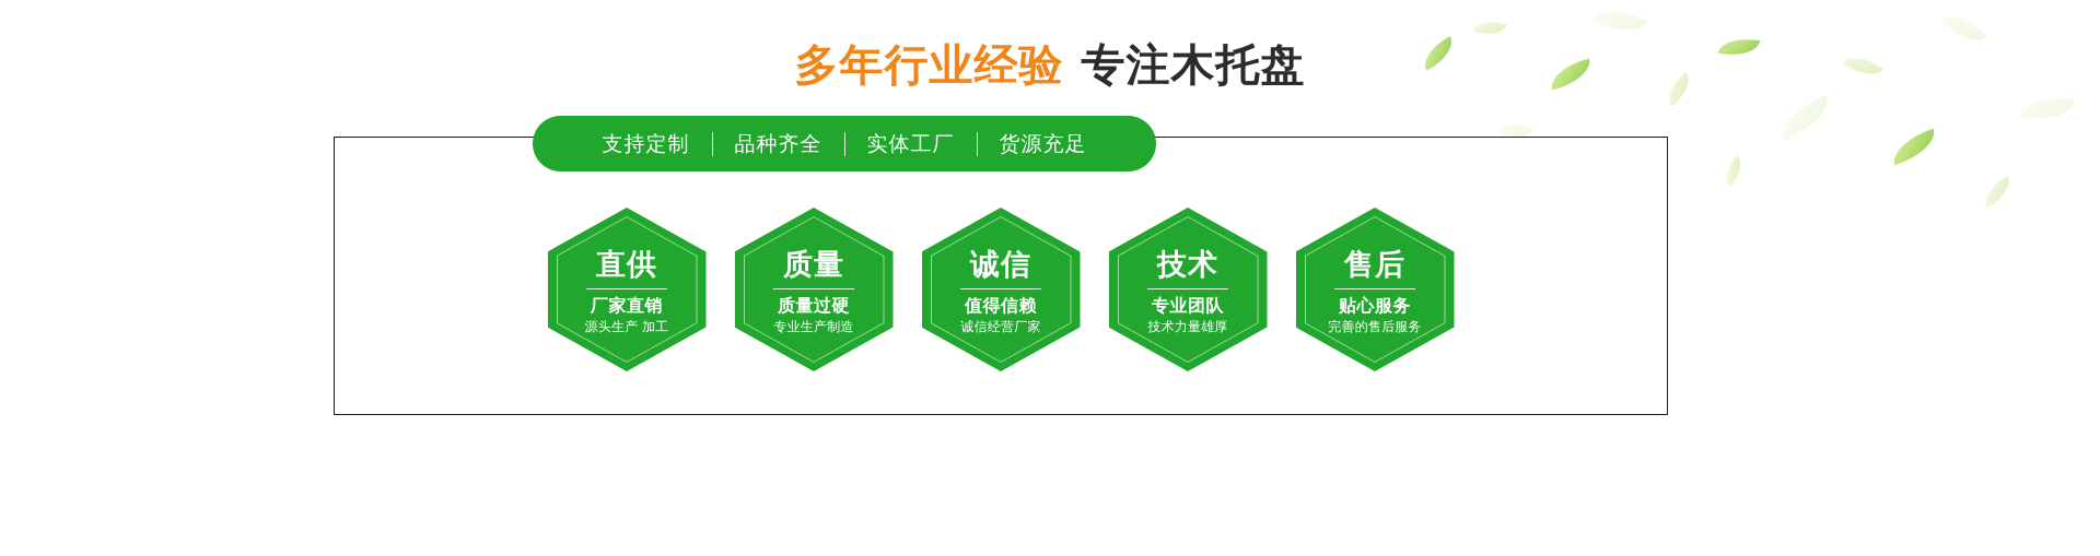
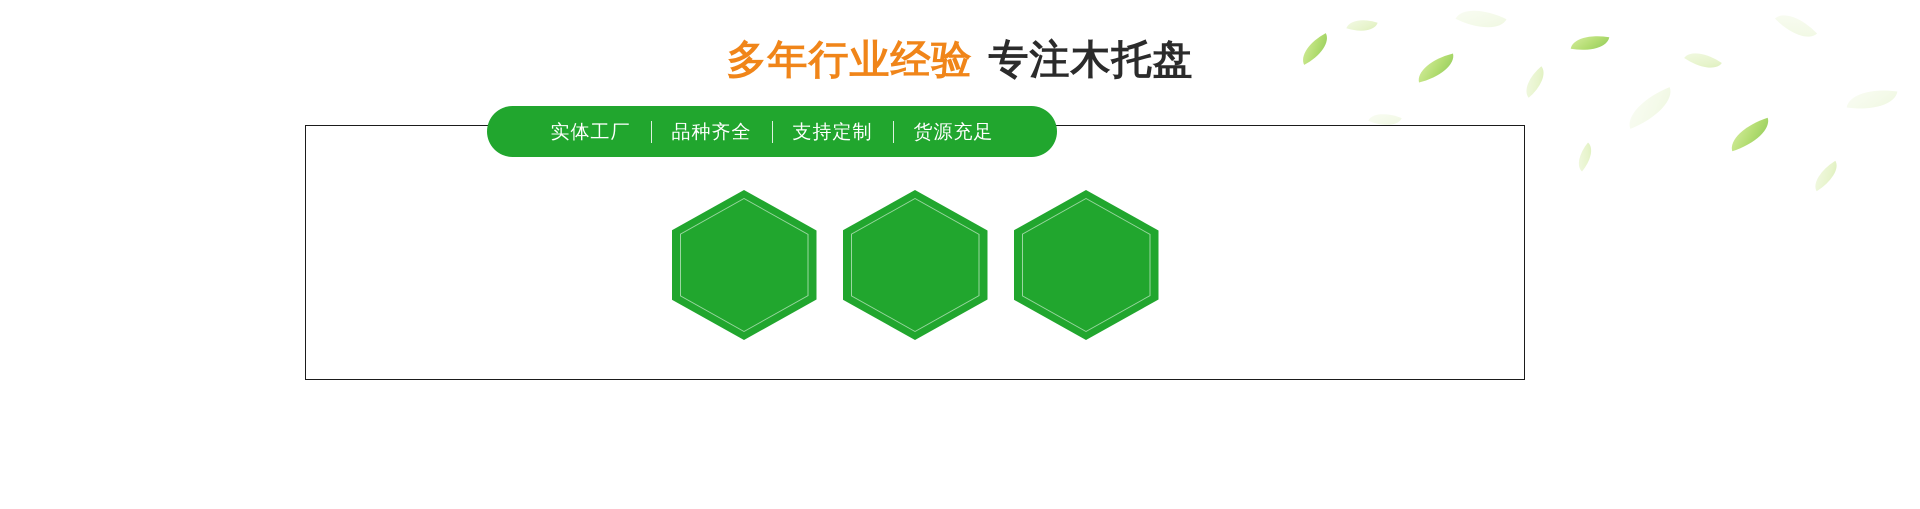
  多年行业经验 专注木托盘
- 支持定制
+ 实体工厂
  品种齐全
- 实体工厂
+ 支持定制
  货源充足
- 直供
- 厂家直销
- 源头生产 加工
- 质量
- 质量过硬
- 专业生产制造
- 诚信
- 值得信赖
- 诚信经营厂家
- 技术
- 专业团队
- 技术力量雄厚
- 售后
- 贴心服务
- 完善的售后服务
